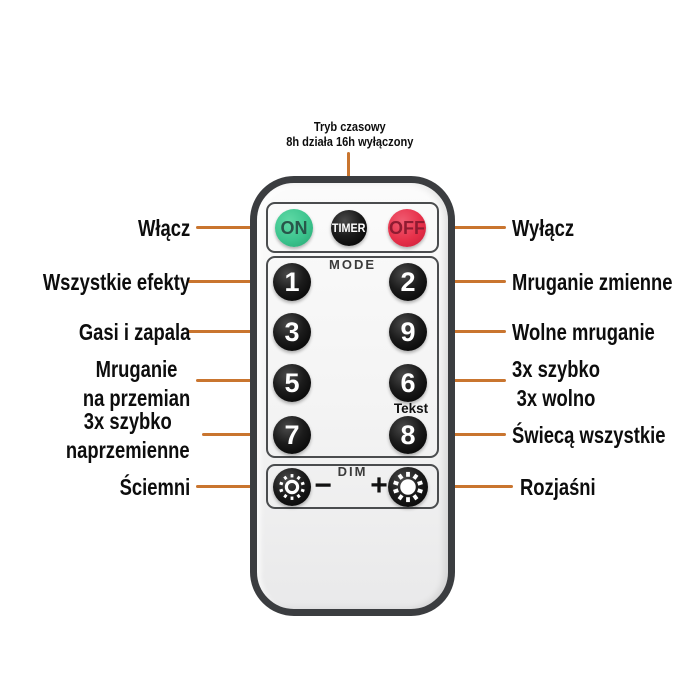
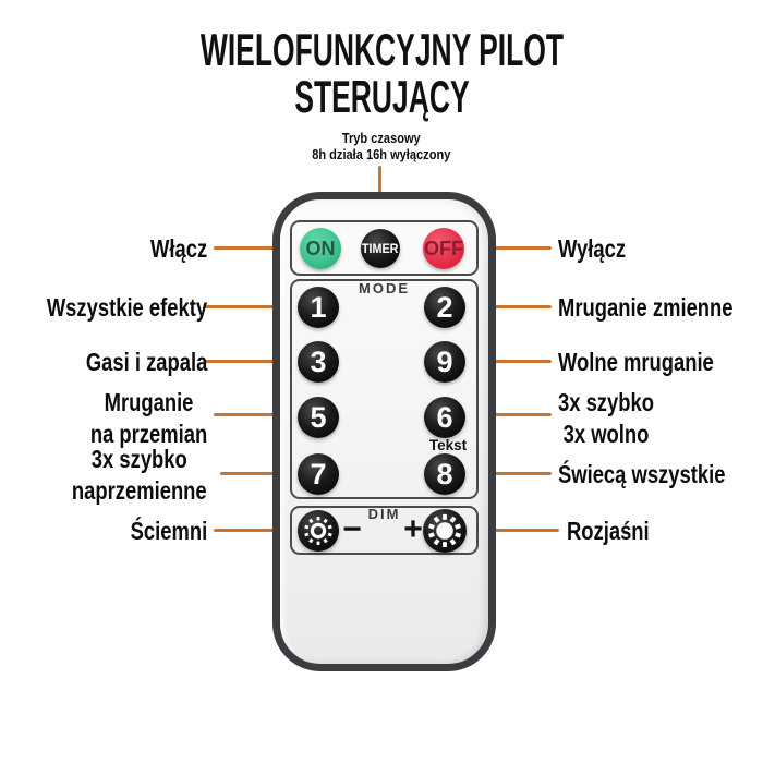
+ WIELOFUNKCYJNY PILOT
+ STERUJĄCY
  Tryb czasowy
  8h działa 16h wyłączony
  MODE
  DIM
  Tekst
  ON
  TIMER
  OFF
  1
  2
  3
  9
  5
  6
  7
  8
  −
  +
  Włącz
  Wszystkie efekty
  Gasi i zapala
  Mruganie
  na przemian
  3x szybko
  naprzemienne
  Ściemni
  Wyłącz
  Mruganie zmienne
  Wolne mruganie
  3x szybko
  3x wolno
  Świecą wszystkie
  Rozjaśni
